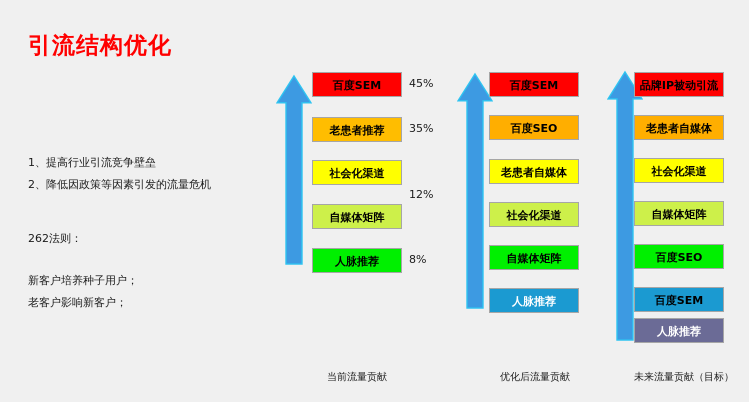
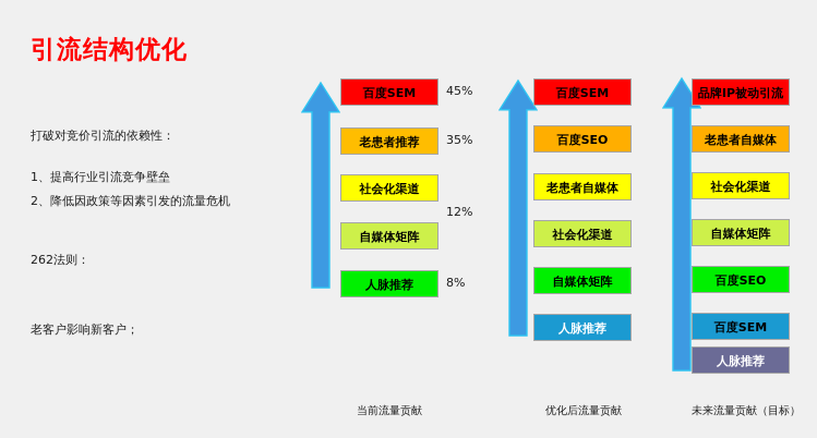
  引流结构优化
+ 打破对竞价引流的依赖性：
  1、提高行业引流竞争壁垒
  2、降低因政策等因素引发的流量危机
  262法则：
- 新客户培养种子用户；
  老客户影响新客户；
  百度SEM
  老患者推荐
  社会化渠道
  自媒体矩阵
  人脉推荐
  45%
  35%
  12%
  8%
  当前流量贡献
  百度SEM
  百度SEO
  老患者自媒体
  社会化渠道
  自媒体矩阵
  人脉推荐
  优化后流量贡献
  品牌IP被动引流
  老患者自媒体
  社会化渠道
  自媒体矩阵
  百度SEO
  百度SEM
  人脉推荐
  未来流量贡献（目标）
